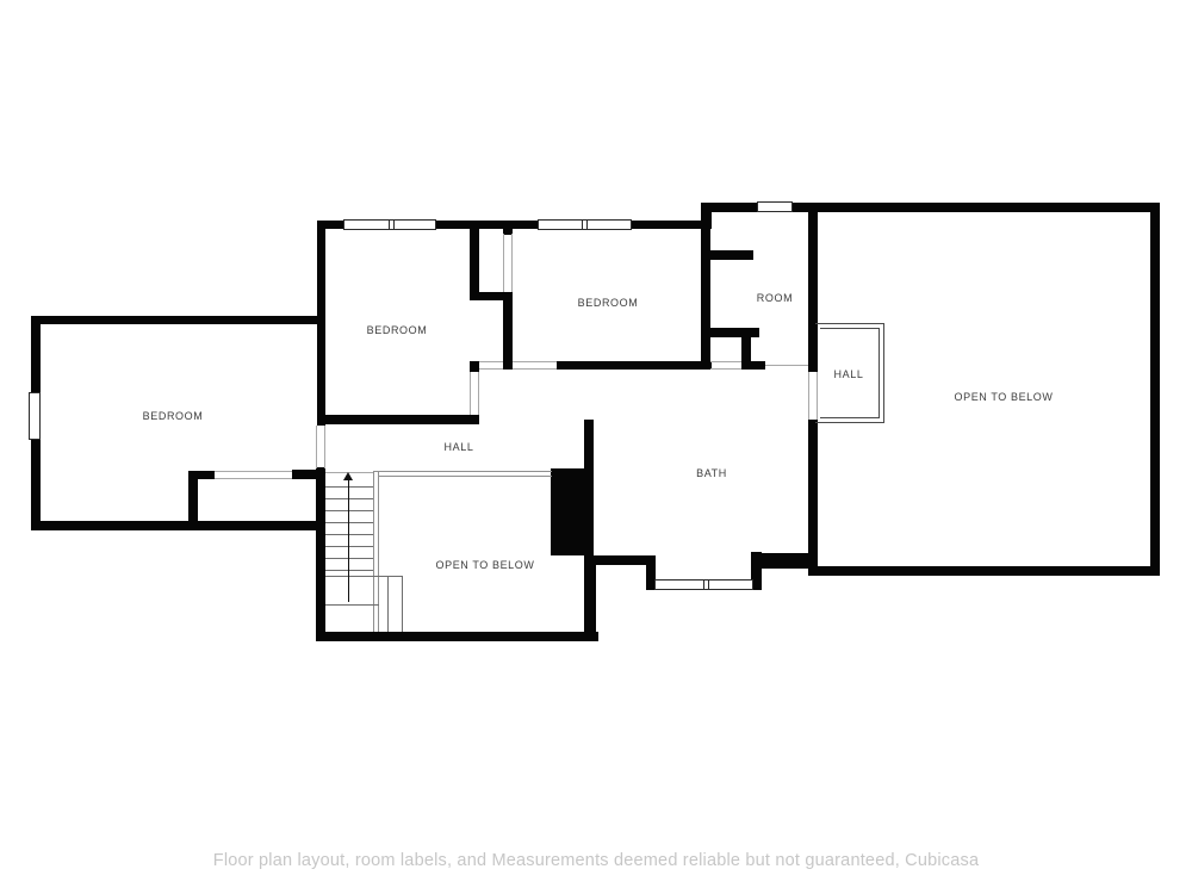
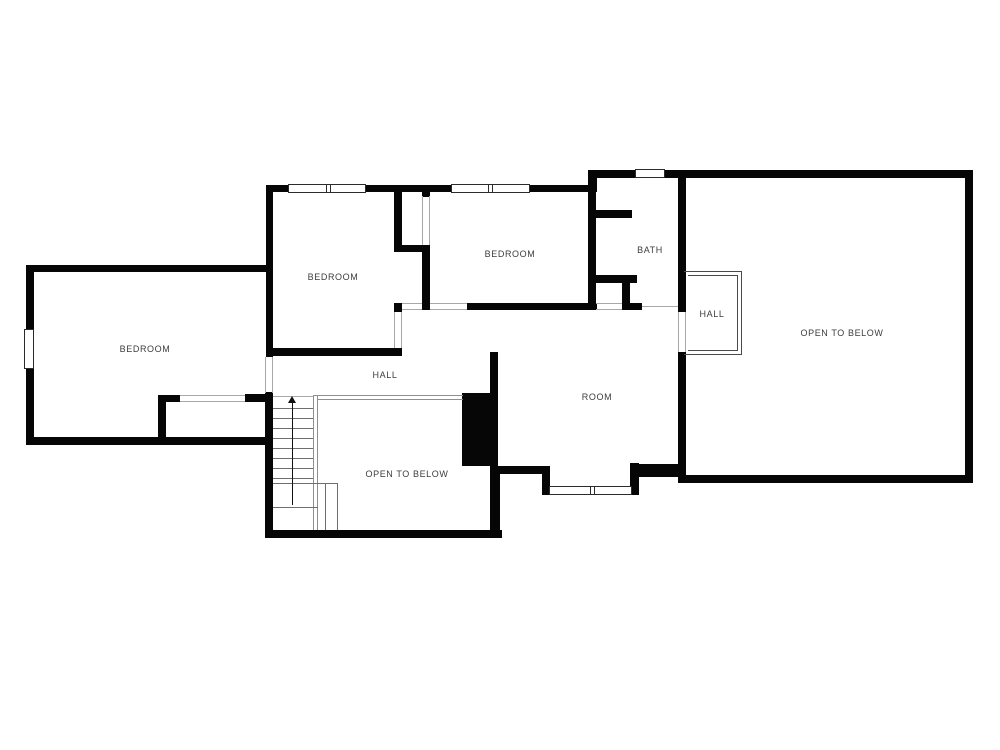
  BEDROOM
  BEDROOM
  BEDROOM
- ROOM
+ BATH
  HALL
  HALL
- BATH
+ ROOM
  OPEN TO BELOW
  OPEN TO BELOW
- Floor plan layout, room labels, and Measurements deemed reliable but not guaranteed, Cubicasa
